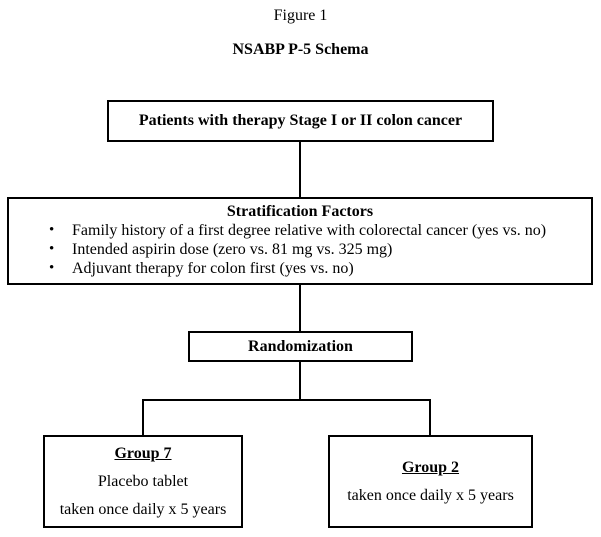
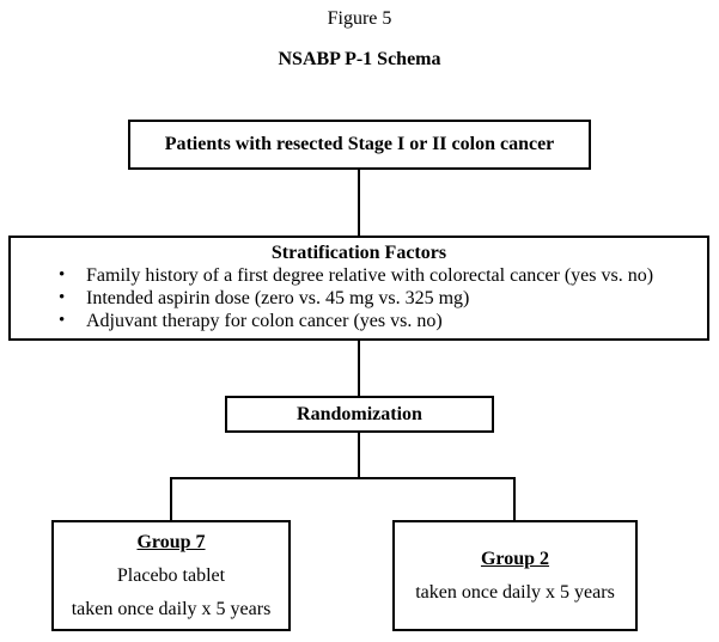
- Figure 1
+ Figure 5
- NSABP P-5 Schema
+ NSABP P-1 Schema
- Patients with therapy Stage I or II colon cancer
+ Patients with resected Stage I or II colon cancer
  Stratification Factors
  •
  Family history of a first degree relative with colorectal cancer (yes vs. no)
  •
- Intended aspirin dose (zero vs. 81 mg vs. 325 mg)
+ Intended aspirin dose (zero vs. 45 mg vs. 325 mg)
  •
- Adjuvant therapy for colon first (yes vs. no)
+ Adjuvant therapy for colon cancer (yes vs. no)
  Randomization
  Group 7
  Placebo tablet
  taken once daily x 5 years
  Group 2
  taken once daily x 5 years
